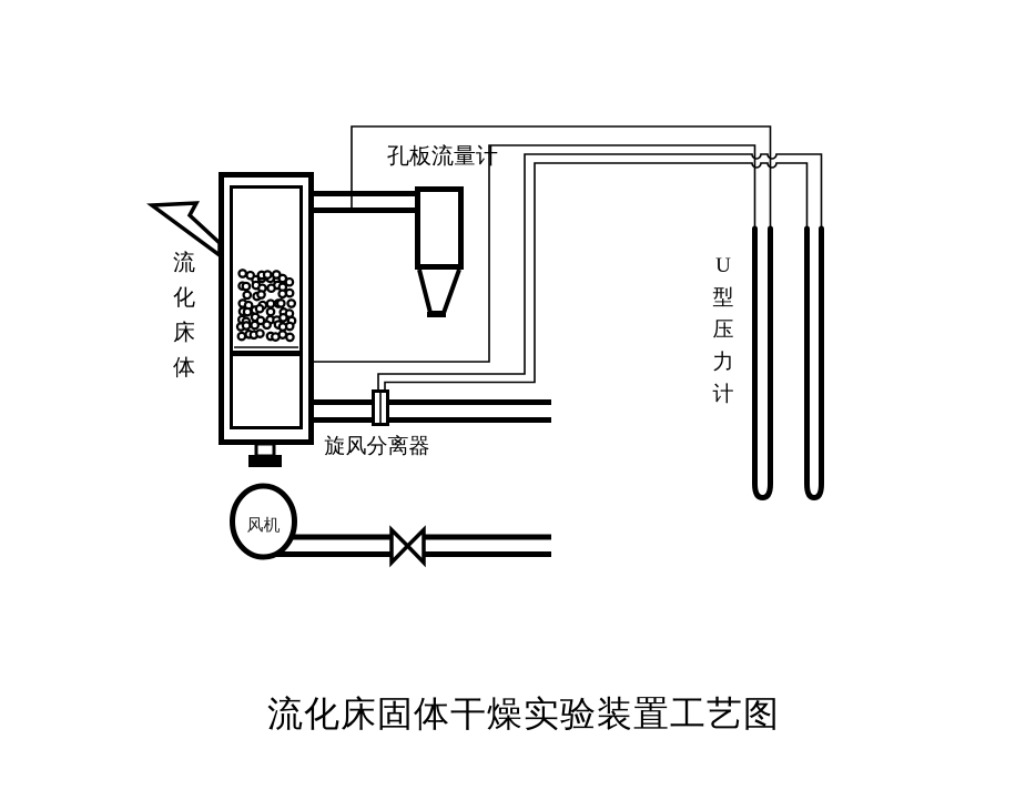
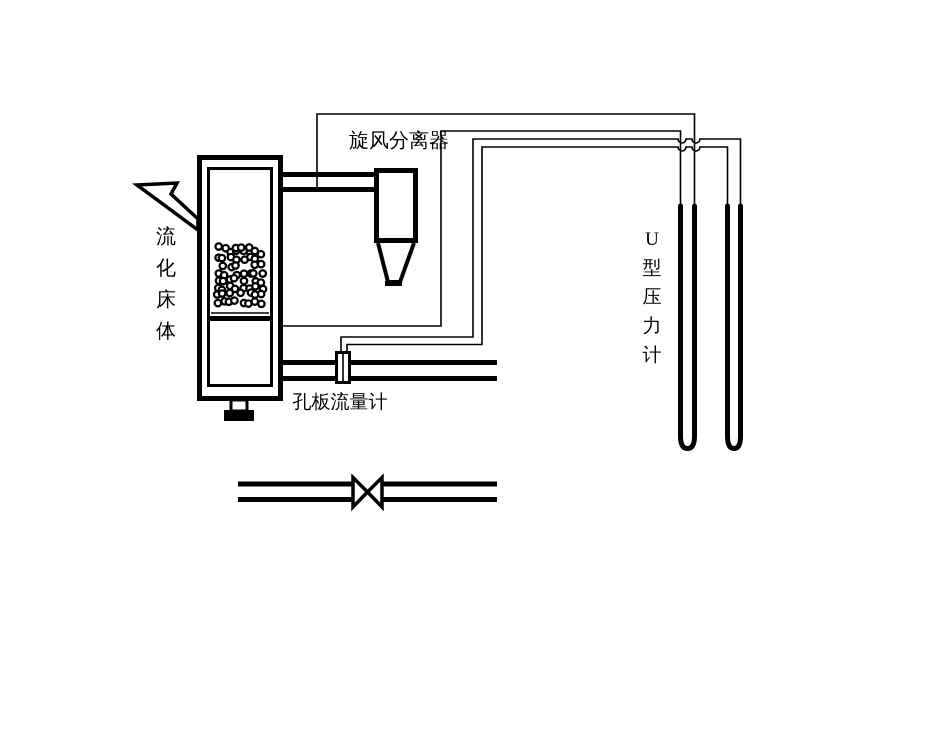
- 风机
- 孔板流量计
+ 旋风分离器
  流化床体
  U 型压力计
- 旋风分离器
+ 孔板流量计
- 流化床固体干燥实验装置工艺图
